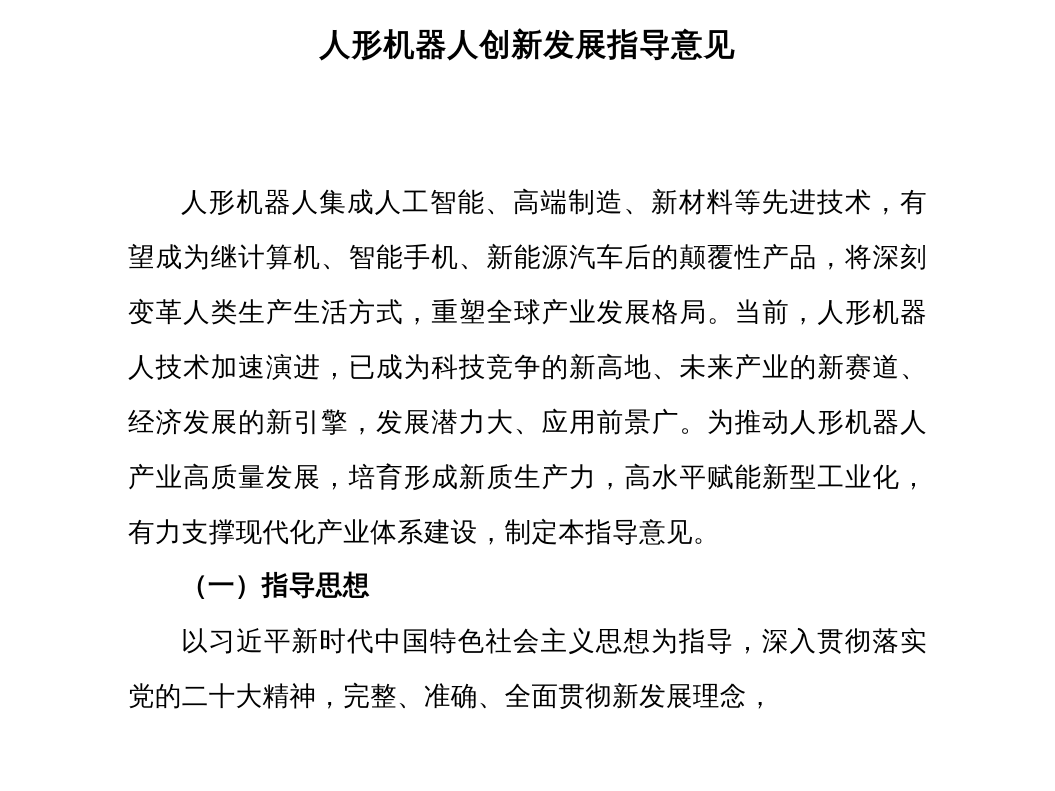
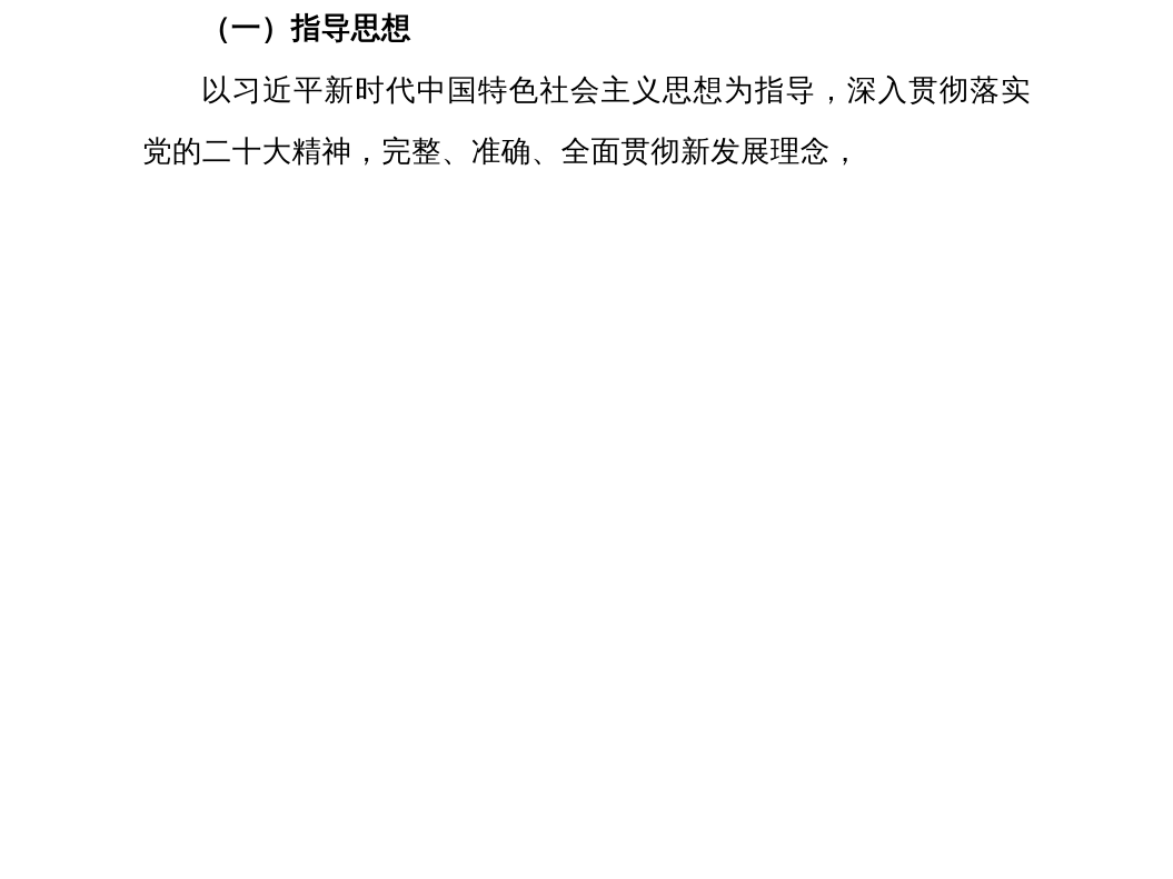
- 人形机器人创新发展指导意见
- 人形机器人集成人工智能、高端制造、新材料等先进技术，有望成为继计算机、智能手机、新能源汽车后的颠覆性产品，将深刻变革人类生产生活方式，重塑全球产业发展格局。当前，人形机器人技术加速演进，已成为科技竞争的新高地、未来产业的新赛道、经济发展的新引擎，发展潜力大、应用前景广。为推动人形机器人产业高质量发展，培育形成新质生产力，高水平赋能新型工业化，有力支撑现代化产业体系建设，制定本指导意见。
  （一）指导思想
  以习近平新时代中国特色社会主义思想为指导，深入贯彻落实党的二十大精神，完整、准确、全面贯彻新发展理念，
